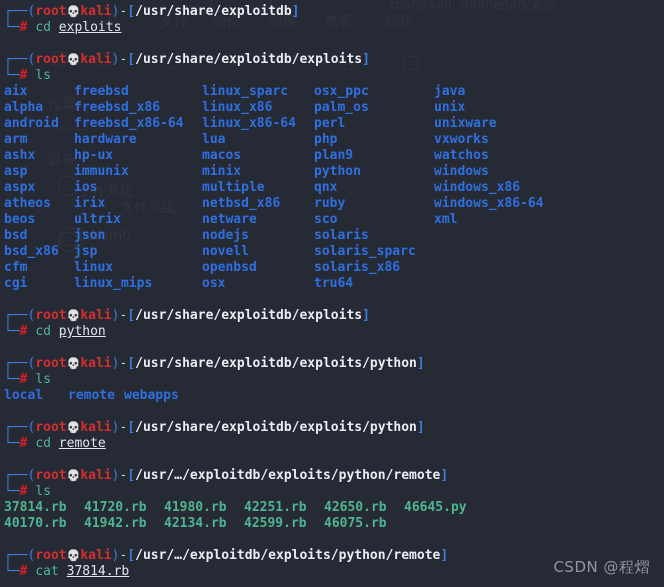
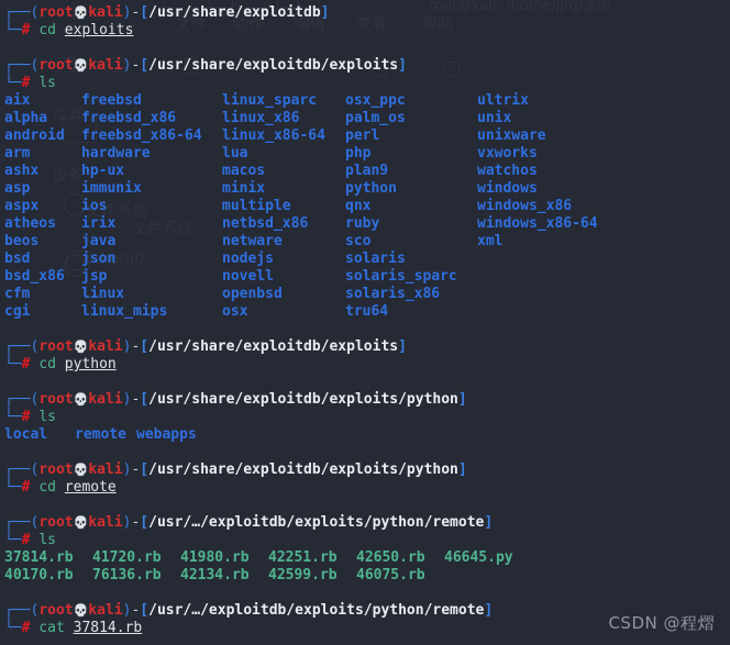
  文件
  动作
  编辑
  位置
  设备
  文件系统
  cdrom0
  ┌──(root💀kali)-[/usr/share/exploitdb]
  └─# cd exploits
  ┌──(root💀kali)-[/usr/share/exploitdb/exploits]
  └─# ls
  aix
  freebsd
  linux_sparc
  osx_ppc
- java
+ ultrix
  alpha
  freebsd_x86
  linux_x86
  palm_os
  unix
  android
  freebsd_x86-64
  linux_x86-64
  perl
  unixware
  arm
  hardware
  lua
  php
  vxworks
  ashx
  hp-ux
  macos
  plan9
  watchos
  asp
  immunix
  minix
  python
  windows
  aspx
  ios
  multiple
  qnx
  windows_x86
  atheos
  irix
  netbsd_x86
  ruby
  windows_x86-64
  beos
- ultrix
+ java
  netware
  sco
  xml
  bsd
  json
  nodejs
  solaris
  bsd_x86
  jsp
  novell
  solaris_sparc
  cfm
  linux
  openbsd
  solaris_x86
  cgi
  linux_mips
  osx
  tru64
  ┌──(root💀kali)-[/usr/share/exploitdb/exploits]
  └─# cd python
  ┌──(root💀kali)-[/usr/share/exploitdb/exploits/python]
  └─# ls
  local
  remote
  webapps
  ┌──(root💀kali)-[/usr/share/exploitdb/exploits/python]
  └─# cd remote
  ┌──(root💀kali)-[/usr/…/exploitdb/exploits/python/remote]
  └─# ls
  37814.rb
  41720.rb
  41980.rb
  42251.rb
  42650.rb
  46645.py
  40170.rb
- 41942.rb
+ 76136.rb
  42134.rb
  42599.rb
  46075.rb
  ┌──(root💀kali)-[/usr/…/exploitdb/exploits/python/remote]
  └─# cat 37814.rb
  CSDN @程熠
